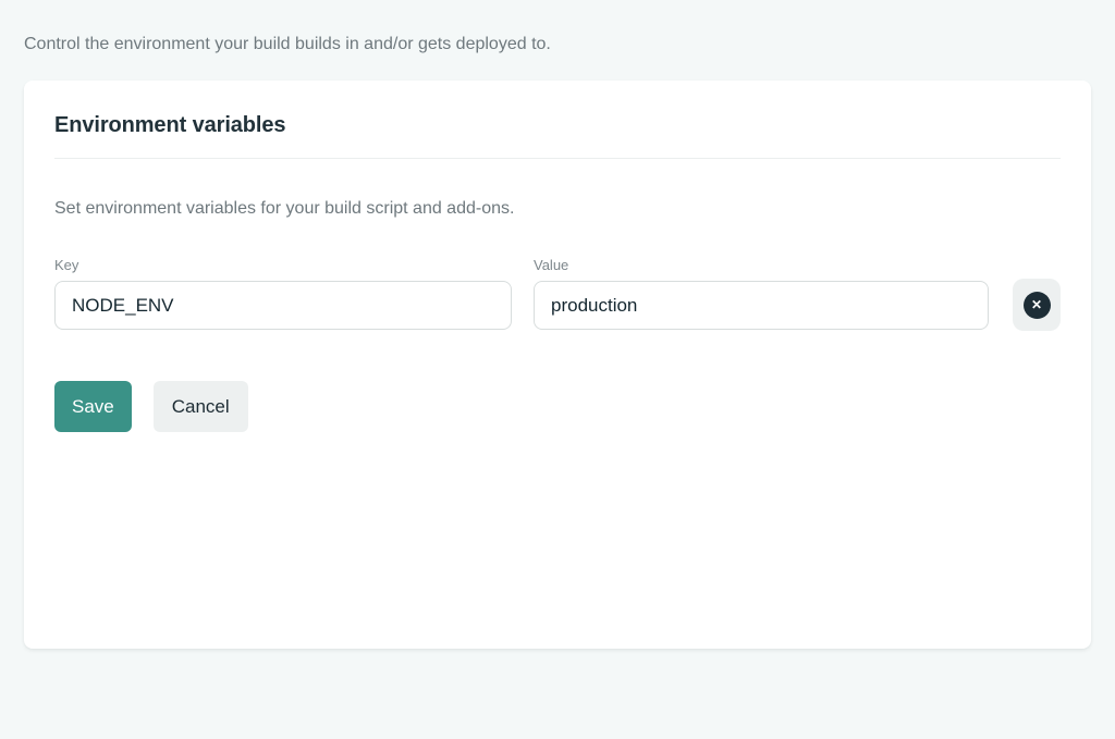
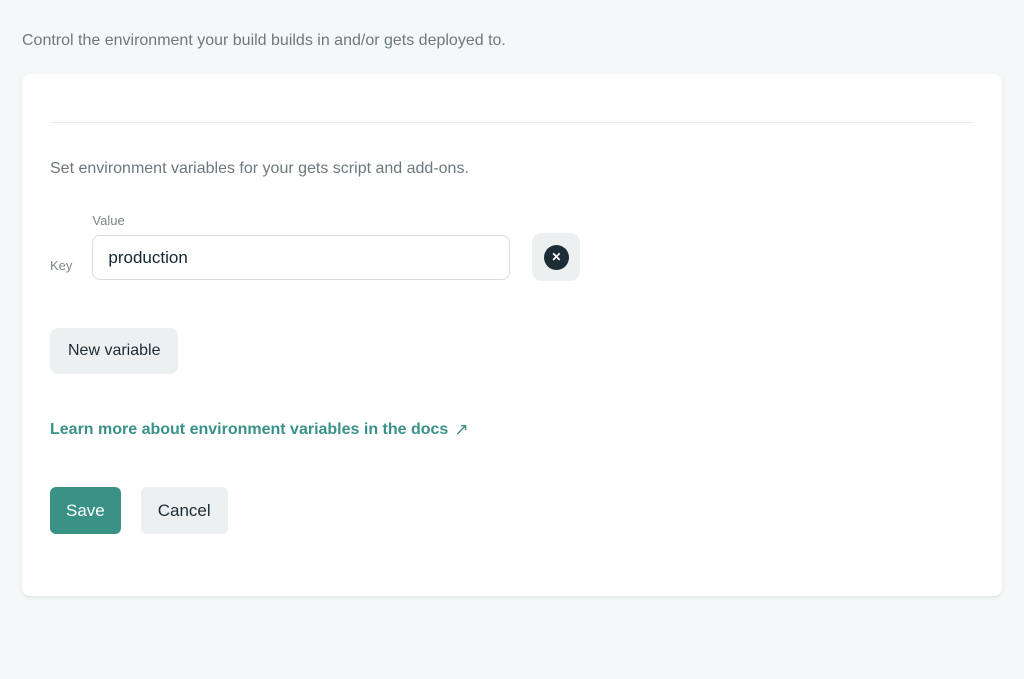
  Control the environment your build builds in and/or gets deployed to.
- Environment variables
- Set environment variables for your build script and add-ons.
+ Set environment variables for your gets script and add-ons.
  Key
- NODE_ENV
  Value
  production
  ✕
+ New variable
+ Learn more about environment variables in the docs
+ ↗
  Save
  Cancel
